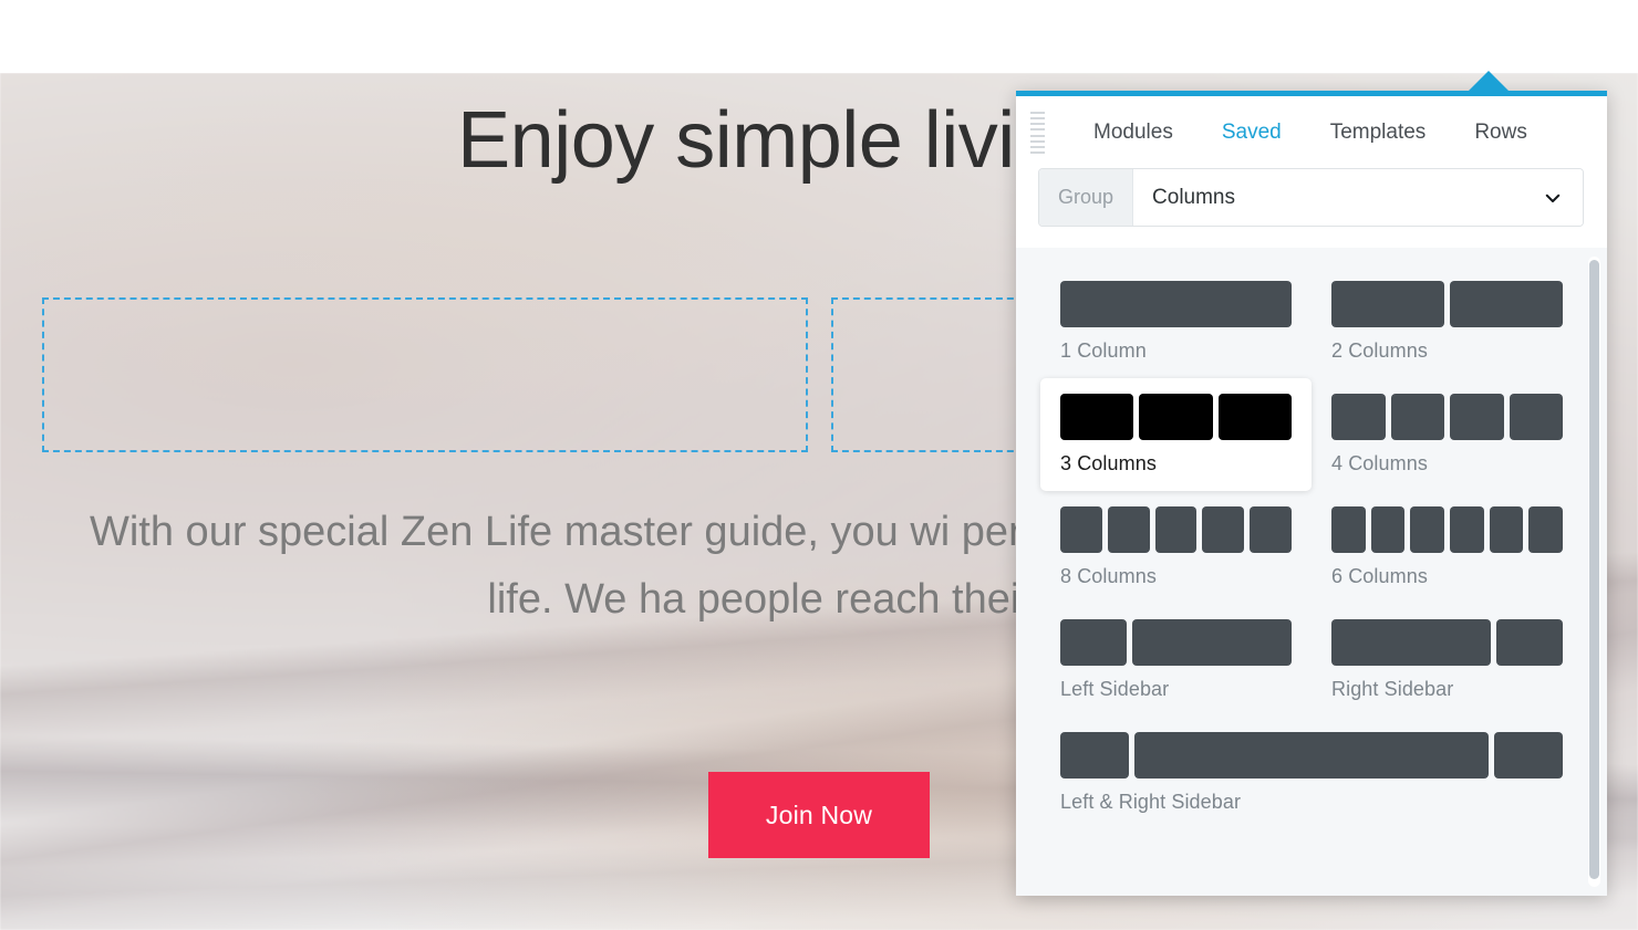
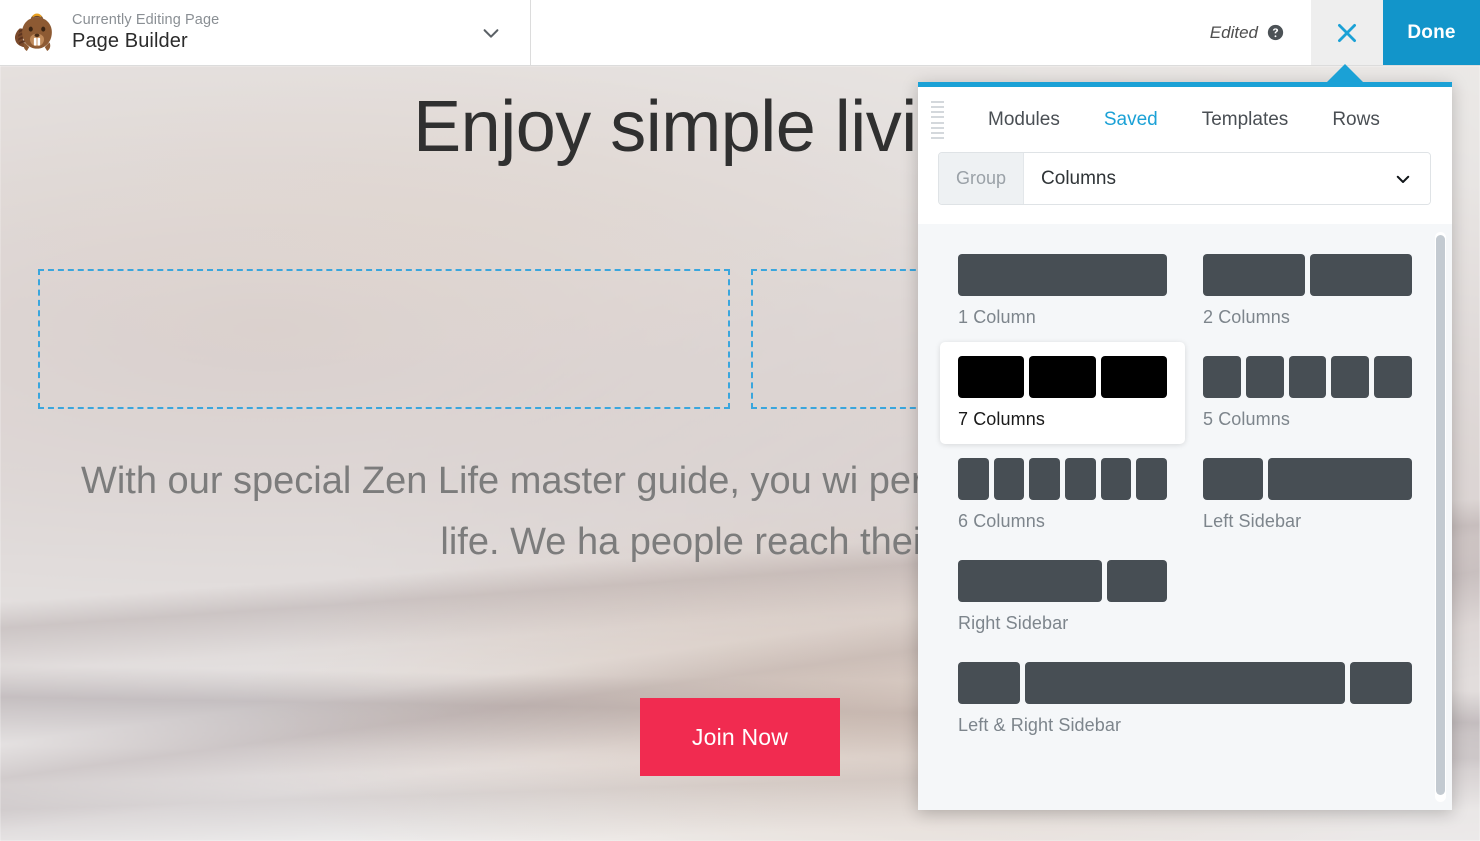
+ Currently Editing Page
+ Page Builder
+ Edited
+ Done
  Enjoy simple livi
  Join Now
  Modules
  Saved
  Templates
  Rows
  Group
  Columns
  1 Column
  2 Columns
- 3 Columns
+ 7 Columns
- 4 Columns
- 8 Columns
+ 5 Columns
  6 Columns
  Left Sidebar
  Right Sidebar
  Left & Right Sidebar
